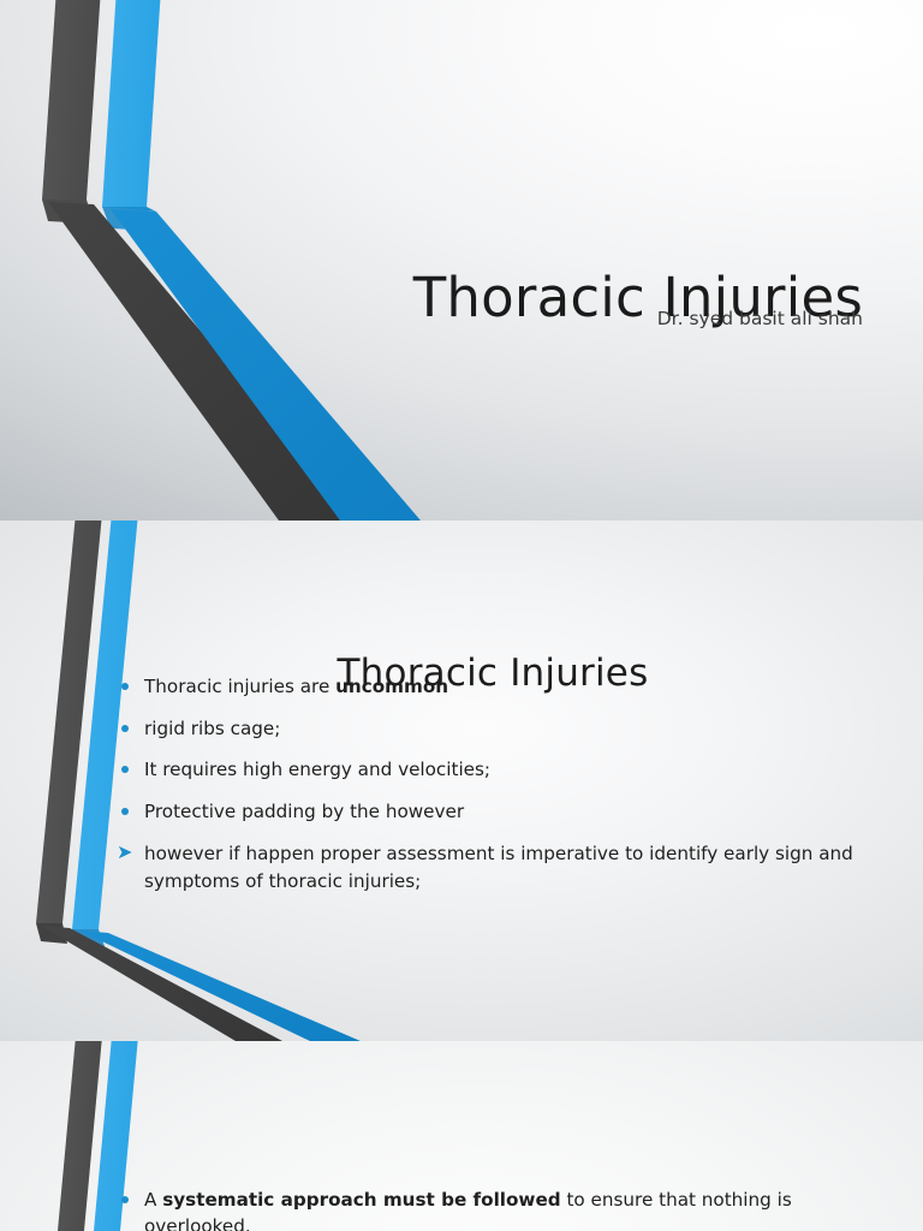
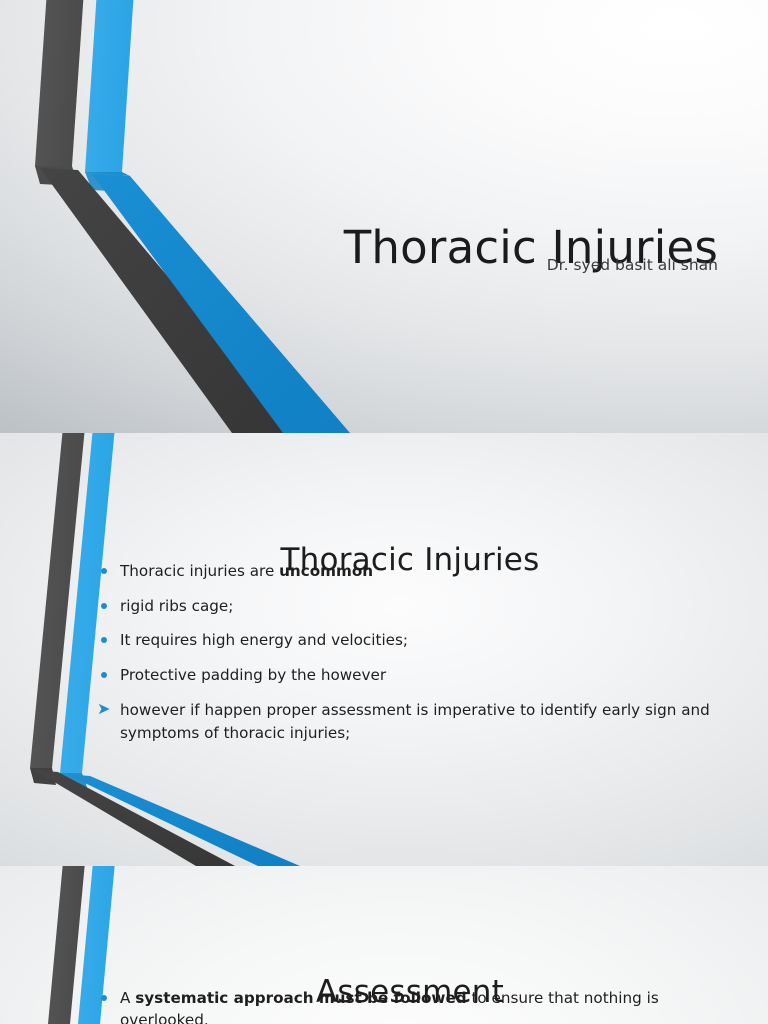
  Thoracic Injuries
  Dr. syed basit ali shah
  Thoracic Injuries
  Thoracic injuries are uncommon
  rigid ribs cage;
  It requires high energy and velocities;
  Protective padding by the however
  ➤
  however if happen proper assessment is imperative to identify early sign and symptoms of thoracic injuries;
+ Assessment
  A systematic approach must be followed to ensure that nothing is overlooked.
